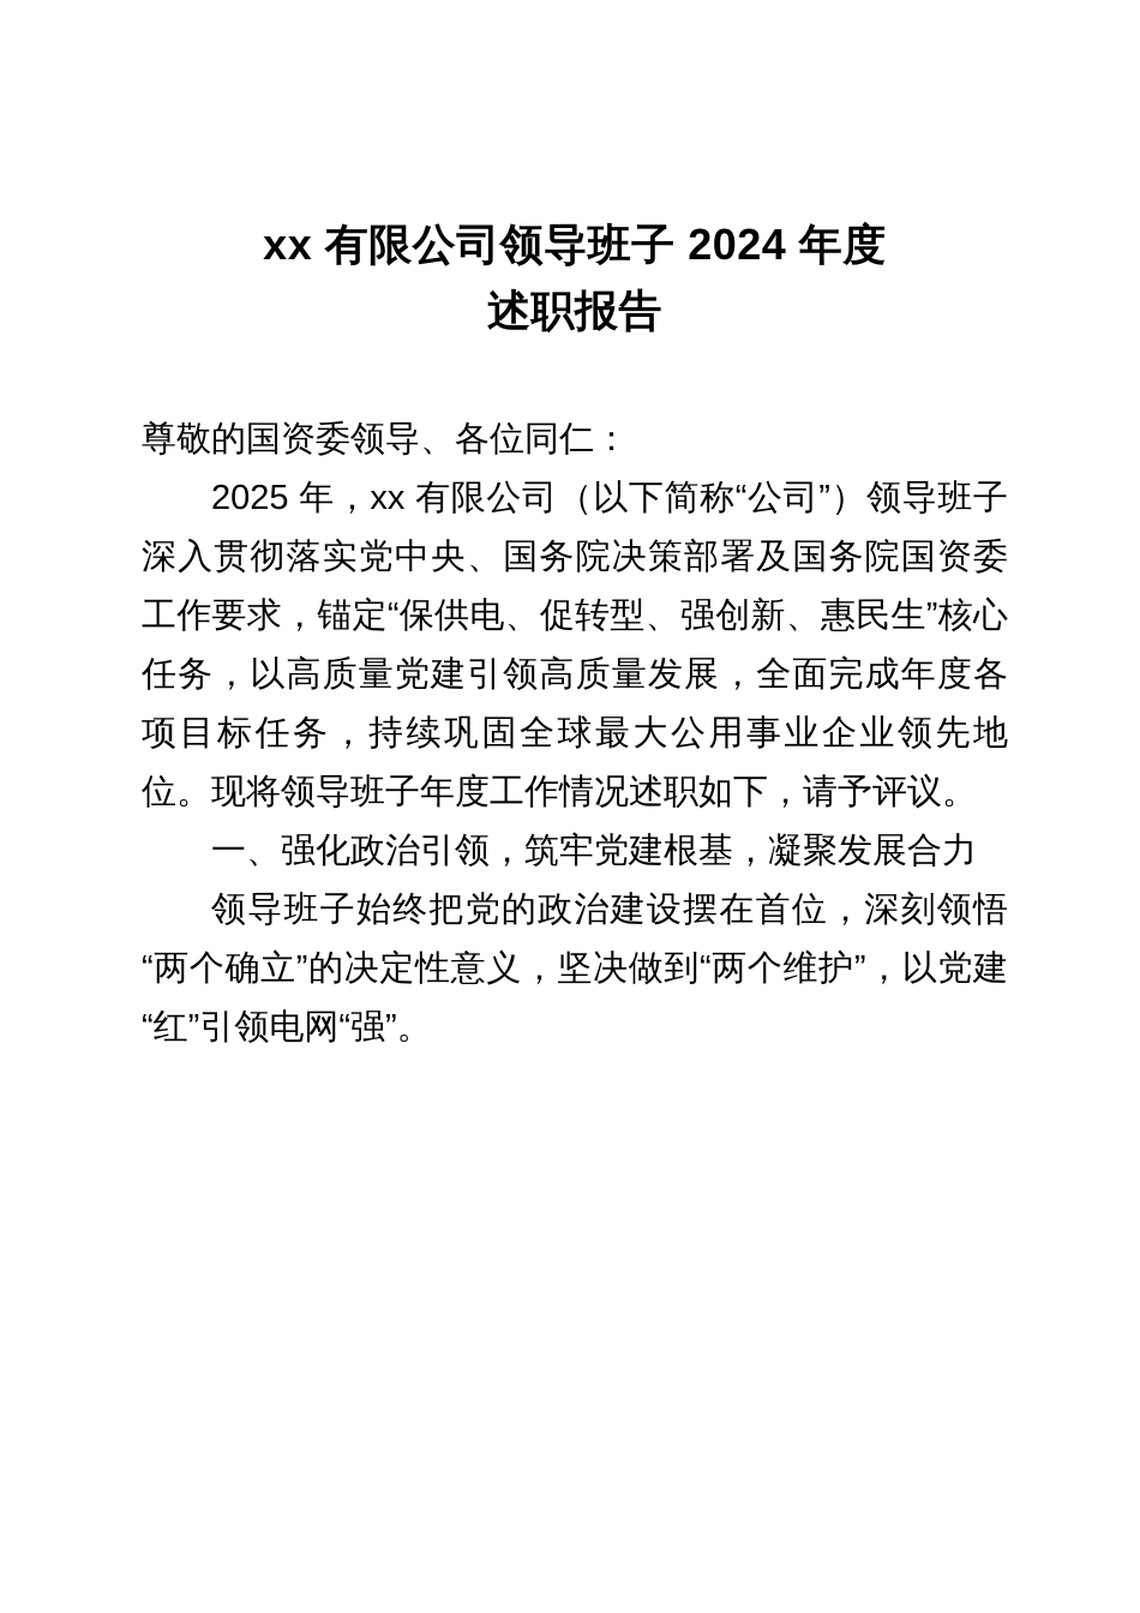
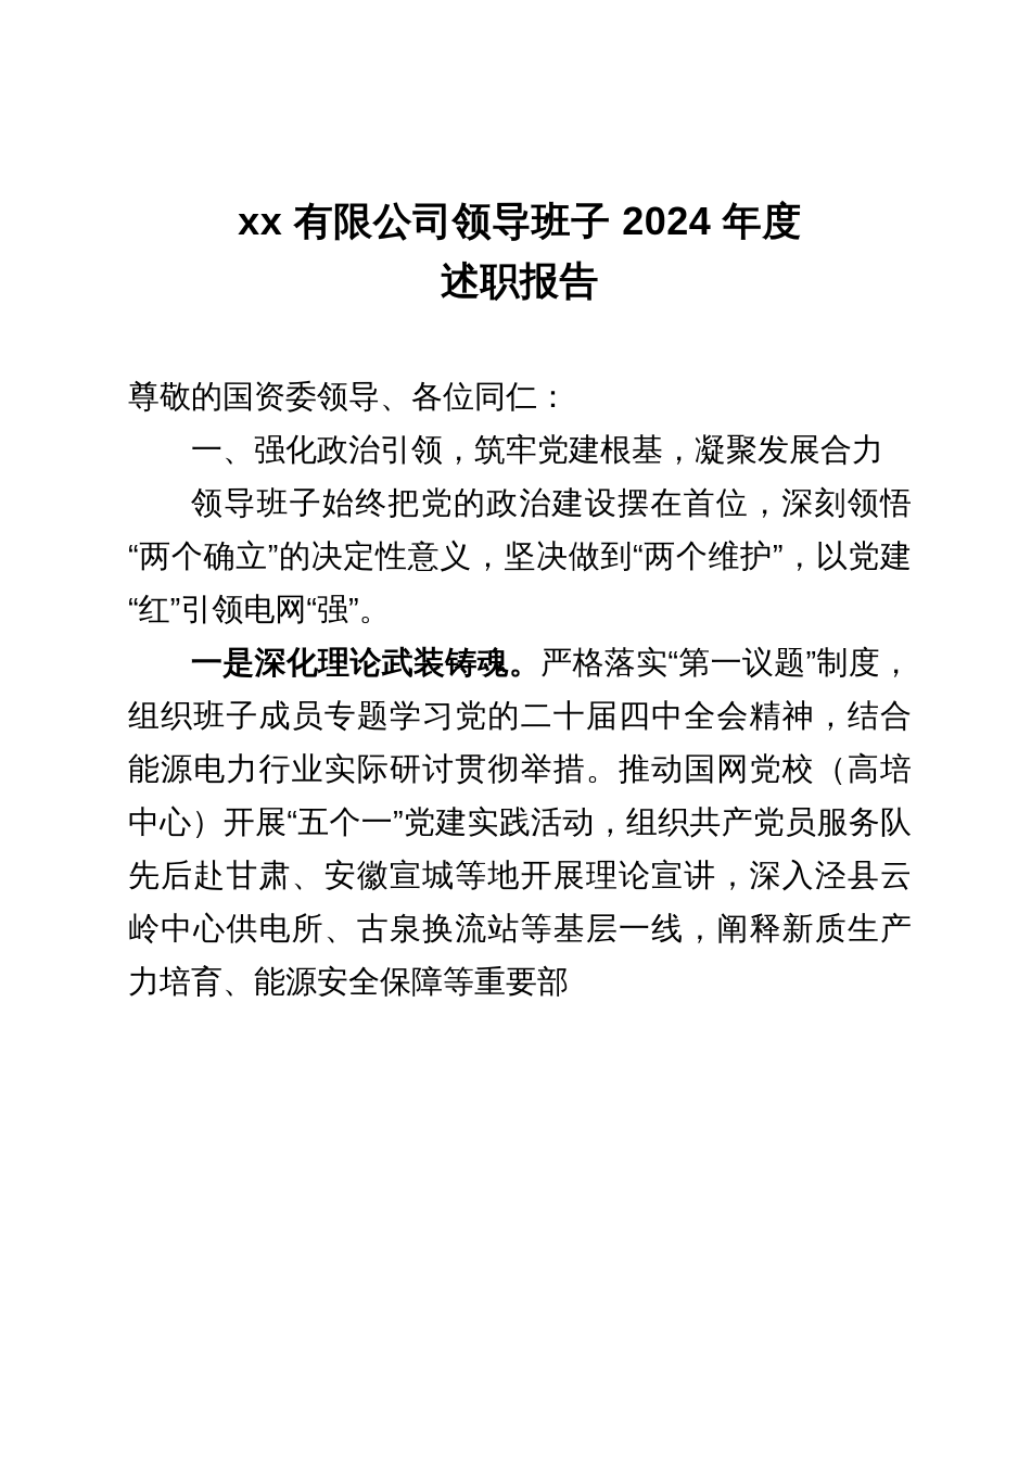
  xx 有限公司领导班子 2024 年度
  述职报告
  尊敬的国资委领导、各位同仁：
- 2025 年，xx 有限公司（以下简称“公司”）领导班子深入贯彻落实党中央、国务院决策部署及国务院国资委工作要求，锚定“保供电、促转型、强创新、惠民生”核心任务，以高质量党建引领高质量发展，全面完成年度各项目标任务，持续巩固全球最大公用事业企业领先地位。现将领导班子年度工作情况述职如下，请予评议。
  一、强化政治引领，筑牢党建根基，凝聚发展合力
  领导班子始终把党的政治建设摆在首位，深刻领悟“两个确立”的决定性意义，坚决做到“两个维护”，以党建“红”引领电网“强”。
+ 一是深化理论武装铸魂。严格落实“第一议题”制度，组织班子成员专题学习党的二十届四中全会精神，结合能源电力行业实际研讨贯彻举措。推动国网党校（高培中心）开展“五个一”党建实践活动，组织共产党员服务队先后赴甘肃、安徽宣城等地开展理论宣讲，深入泾县云岭中心供电所、古泉换流站等基层一线，阐释新质生产力培育、能源安全保障等重要部
